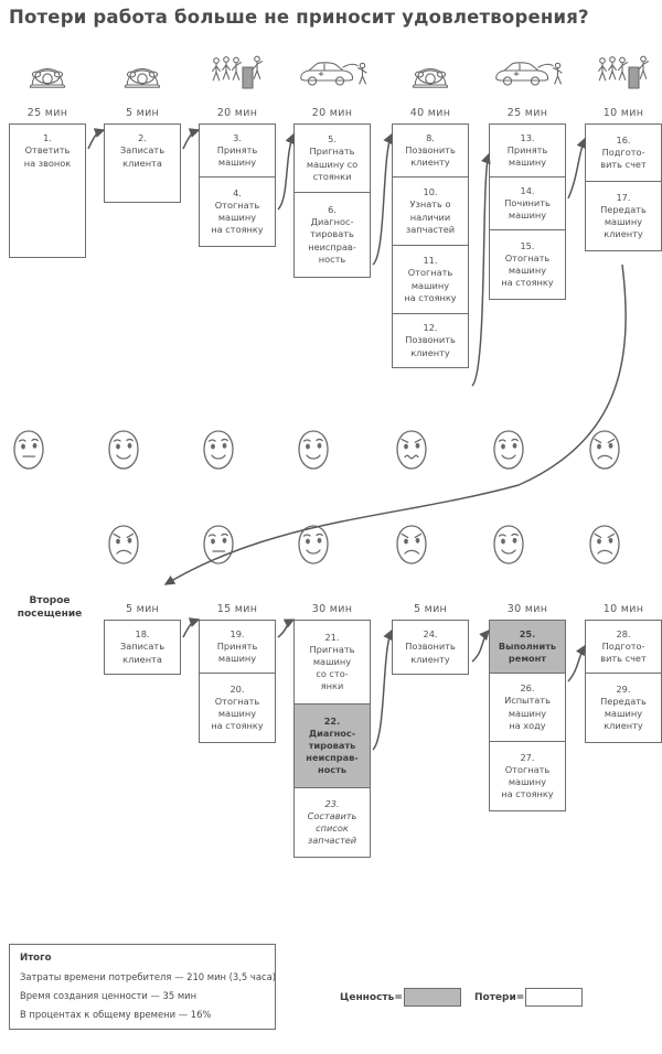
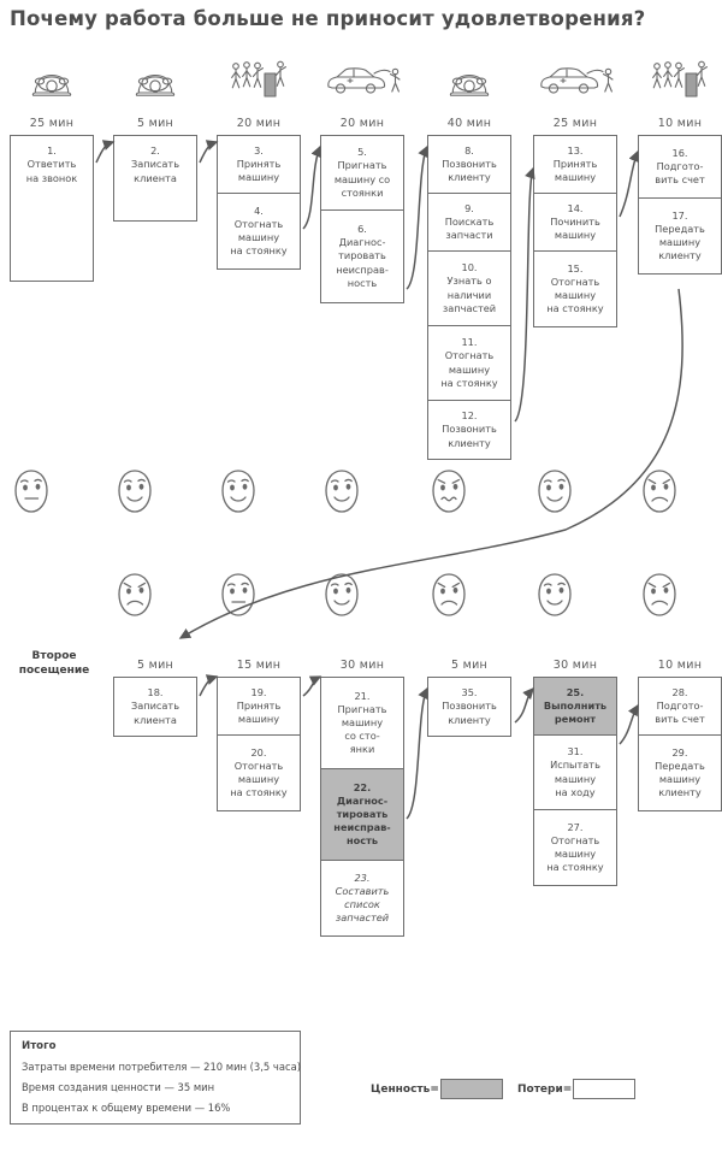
- Потери работа больше не приносит удовлетворения?
+ Почему работа больше не приносит удовлетворения?
  25 мин
  5 мин
  20 мин
  20 мин
  40 мин
  25 мин
  10 мин
  1.
  Ответить
  на звонок
  2.
  Записать
  клиента
  3.
  Принять
  машину
  4.
  Отогнать
  машину
  на стоянку
  5.
  Пригнать
  машину со
  стоянки
  6.
  Диагнос-
  тировать
  неисправ-
  ность
  8.
  Позвонить
  клиенту
+ 9.
+ Поискать
+ запчасти
  10.
  Узнать о
  наличии
  запчастей
  11.
  Отогнать
  машину
  на стоянку
  12.
  Позвонить
  клиенту
  13.
  Принять
  машину
  14.
  Починить
  машину
  15.
  Отогнать
  машину
  на стоянку
  16.
  Подгото-
  вить счет
  17.
  Передать
  машину
  клиенту
  Второе
  посещение
  5 мин
  15 мин
  30 мин
  5 мин
  30 мин
  10 мин
  18.
  Записать
  клиента
  19.
  Принять
  машину
  20.
  Отогнать
  машину
  на стоянку
  21.
  Пригнать
  машину
  со сто-
  янки
  22.
  Диагнос-
  тировать
  неисправ-
  ность
  23.
  Составить
  список
  запчастей
- 24.
+ 35.
  Позвонить
  клиенту
  25.
  Выполнить
  ремонт
- 26.
+ 31.
  Испытать
  машину
  на ходу
  27.
  Отогнать
  машину
  на стоянку
  28.
  Подгото-
  вить счет
  29.
  Передать
  машину
  клиенту
  Итого
  Затраты времени потребителя — 210 мин (3,5 час
  Время создания ценности — 35 мин
  В процентах к общему времени — 16%
  Ценность=
  Потери=
